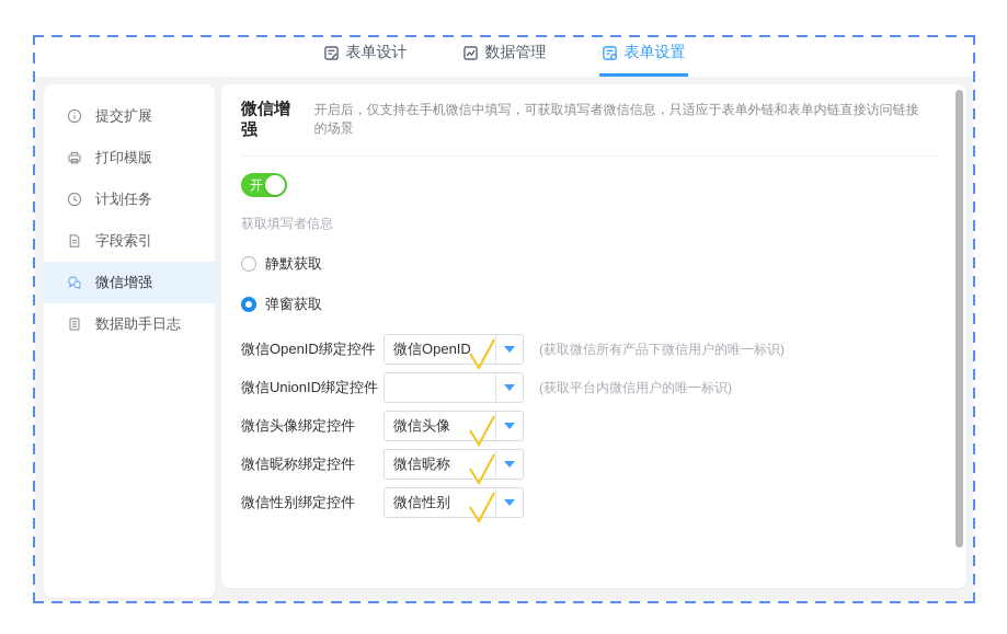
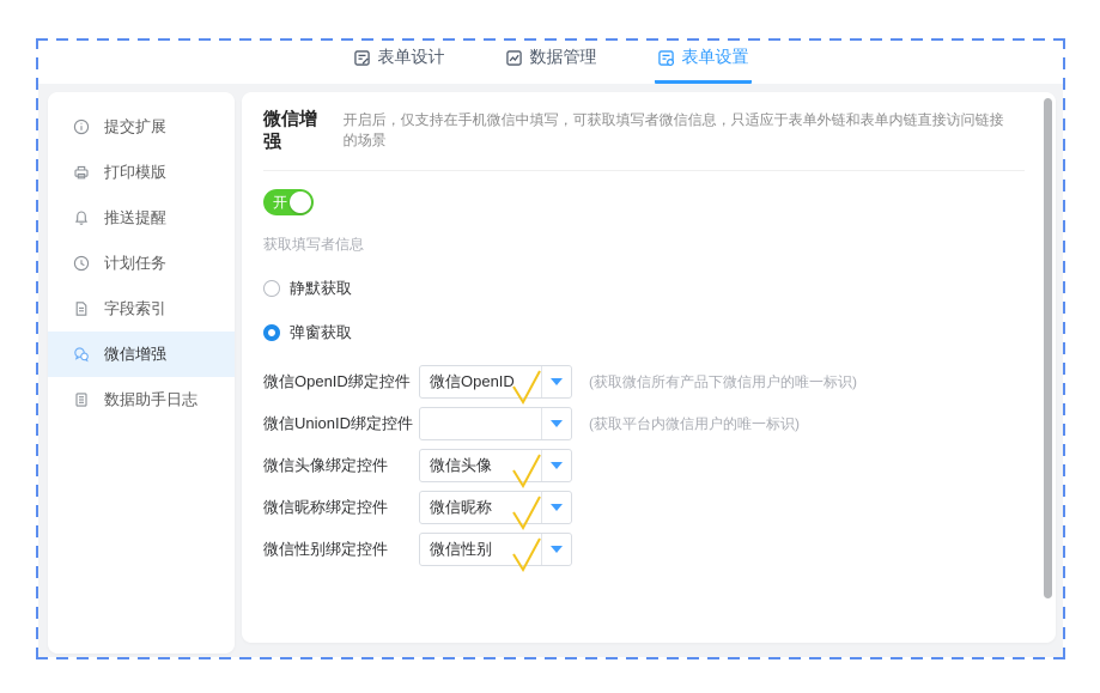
  表单设计
  数据管理
  表单设置
  提交扩展
  打印模版
+ 推送提醒
  计划任务
  字段索引
  微信增强
  数据助手日志
  微信增强
  开启后，仅支持在手机微信中填写，可获取填写者微信信息，只适应于表单外链和表单内链直接访问链接的场景
  开
  获取填写者信息
  静默获取
  弹窗获取
  微信OpenID绑定控件
  微信OpenID
  (获取微信所有产品下微信用户的唯一标识)
  微信UnionID绑定控件
  (获取平台内微信用户的唯一标识)
  微信头像绑定控件
  微信头像
  微信昵称绑定控件
  微信昵称
  微信性别绑定控件
  微信性别
